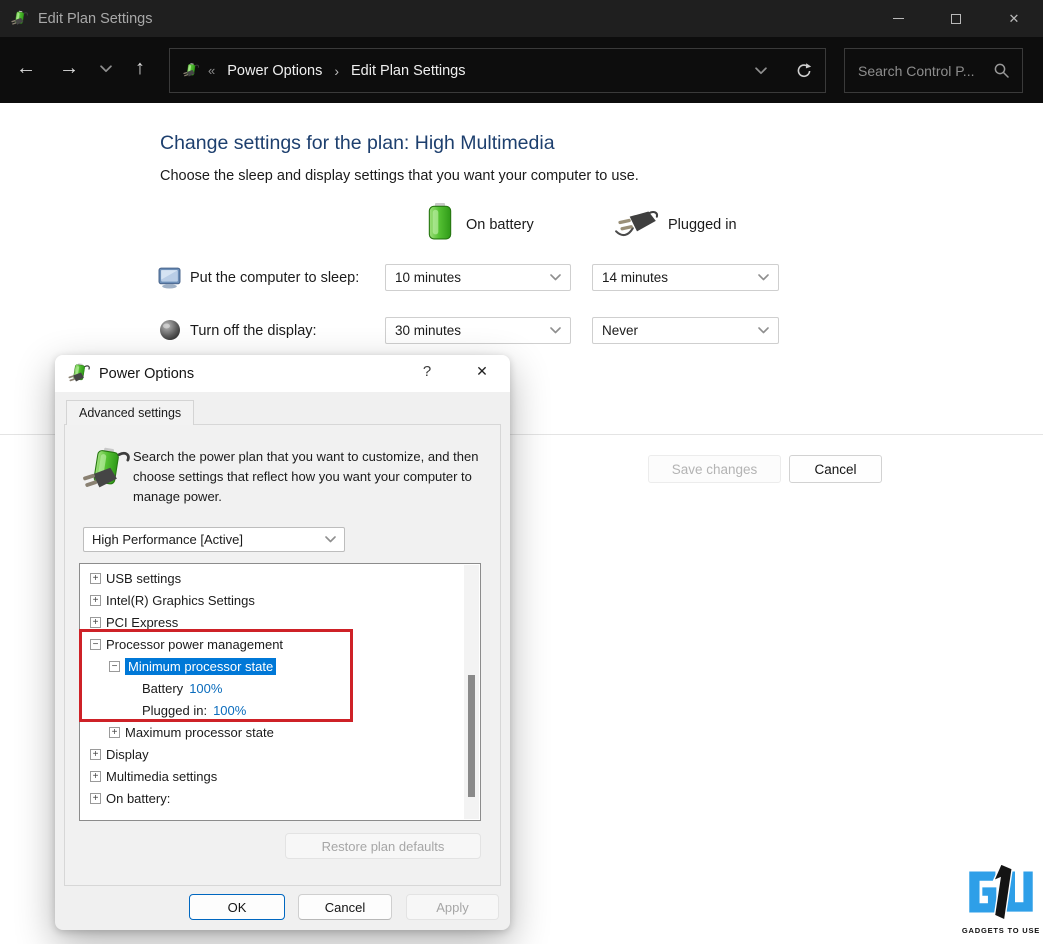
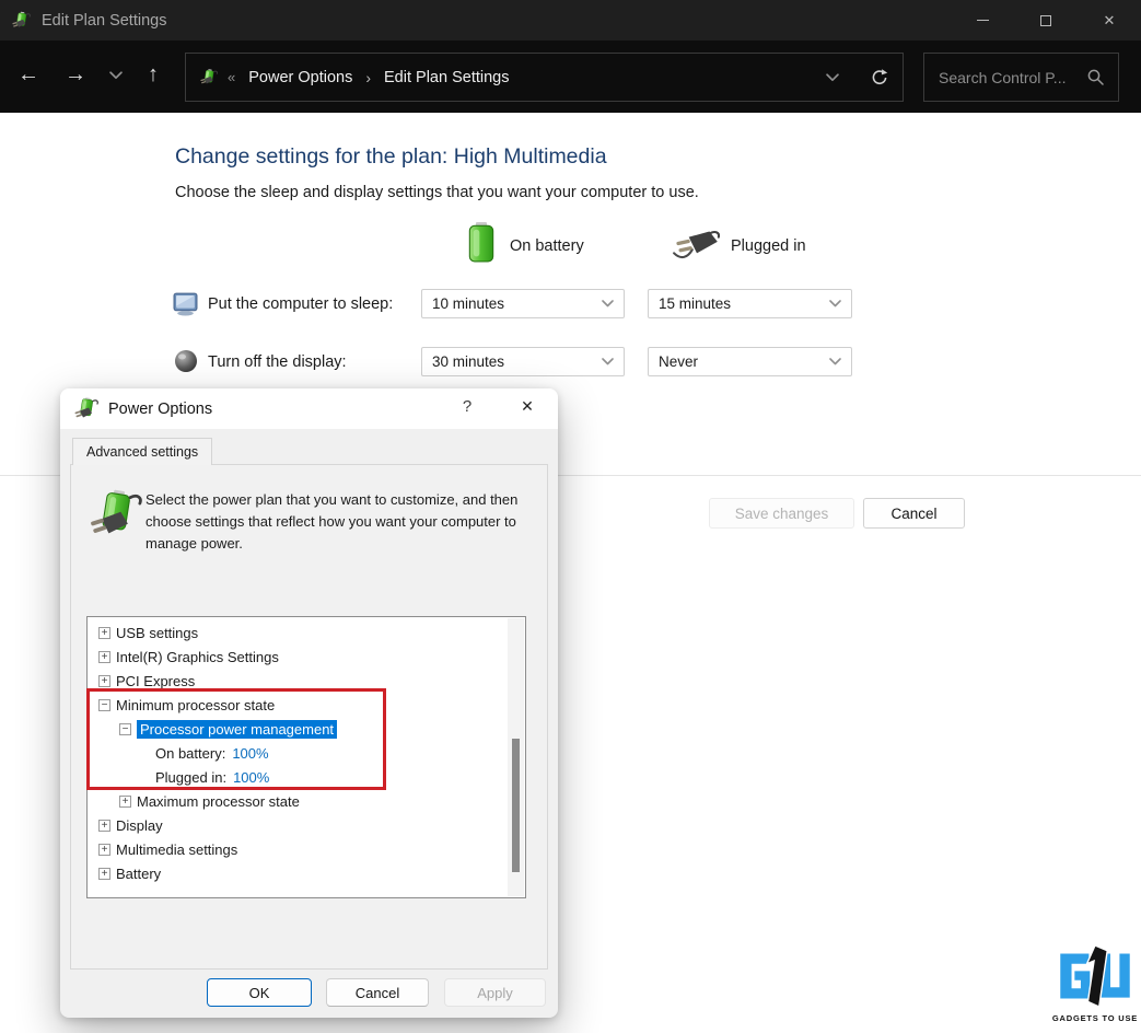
  Edit Plan Settings
  ✕
  ←
  →
  ↑
  «
  Power Options
  ›
  Edit Plan Settings
  Search Control P...
  Change settings for the plan: High Multimedia
  Choose the sleep and display settings that you want your computer to use.
  On battery
  Plugged in
  Put the computer to sleep:
  10 minutes
- 14 minutes
+ 15 minutes
  Turn off the display:
  30 minutes
  Never
  Save changes
  Cancel
  Power Options
  ?
  ✕
  Advanced settings
- Search the power plan that you want to customize, and then choose settings that reflect how you want your computer to manage power.
+ Select the power plan that you want to customize, and then choose settings that reflect how you want your computer to manage power.
- High Performance [Active]
  +
  USB settings
  +
  Intel(R) Graphics Settings
  +
  PCI Express
  −
- Processor power management
+ Minimum processor state
  −
- Minimum processor state
+ Processor power management
- Battery
+ On battery:
  100%
  Plugged in:
  100%
  +
  Maximum processor state
  +
  Display
  +
  Multimedia settings
  +
- On battery:
+ Battery
- Restore plan defaults
  OK
  Cancel
  Apply
  GADGETS TO USE
